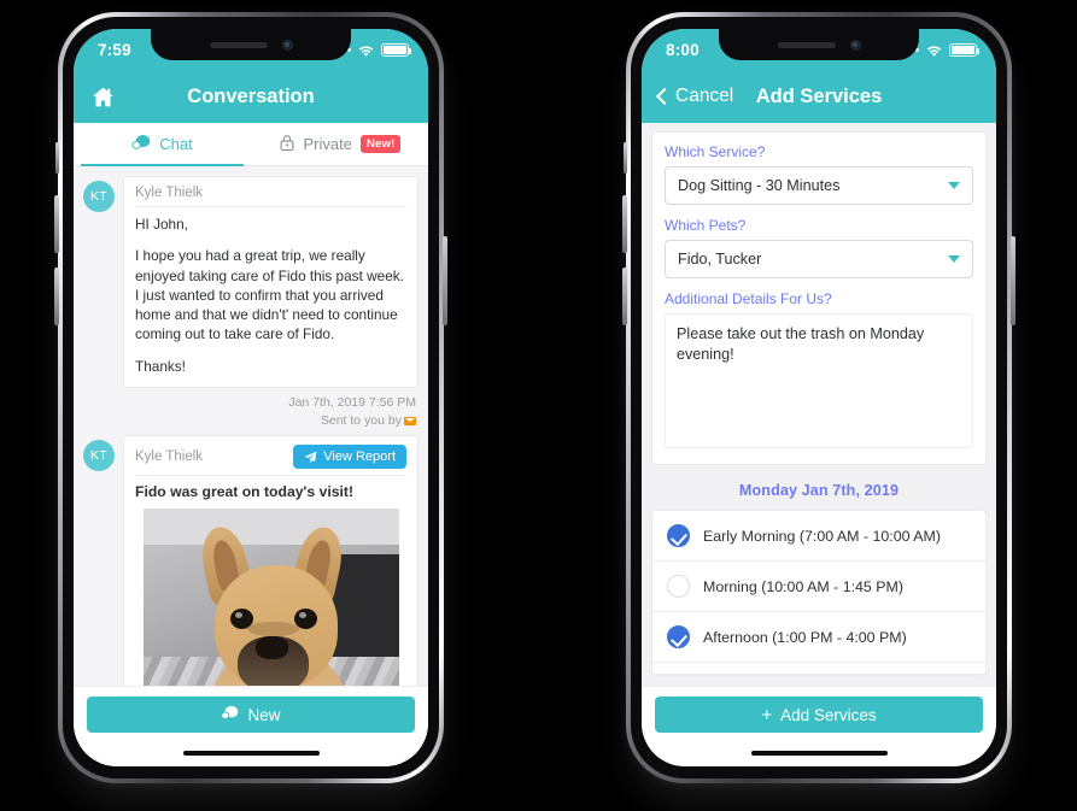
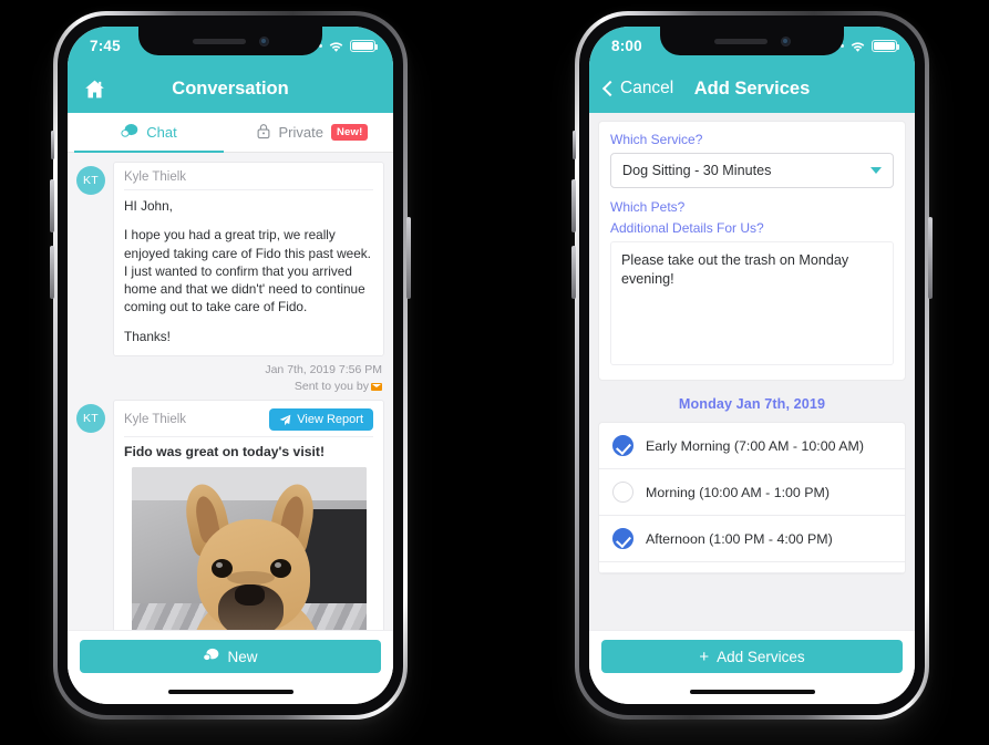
- 7:59
+ 7:45
  Conversation
  Chat
  Private
  New!
  KT
  Kyle Thielk
  HI John,
  I hope you had a great trip, we really enjoyed taking care of Fido this past week. I just wanted to confirm that you arrived home and that we didn't' need to continue coming out to take care of Fido.
  Thanks!
  Jan 7th, 2019 7:56 PM
  Sent to you by
  KT
  Kyle Thielk
  View Report
  Fido was great on today's visit!
  New
  8:00
  Cancel
  Add Services
  Which Service?
  Dog Sitting - 30 Minutes
  Which Pets?
- Fido, Tucker
  Additional Details For Us?
  Please take out the trash on Monday evening!
  Monday Jan 7th, 2019
  Early Morning (7:00 AM - 10:00 AM)
- Morning (10:00 AM - 1:45 PM)
+ Morning (10:00 AM - 1:00 PM)
  Afternoon (1:00 PM - 4:00 PM)
  +
  Add Services
